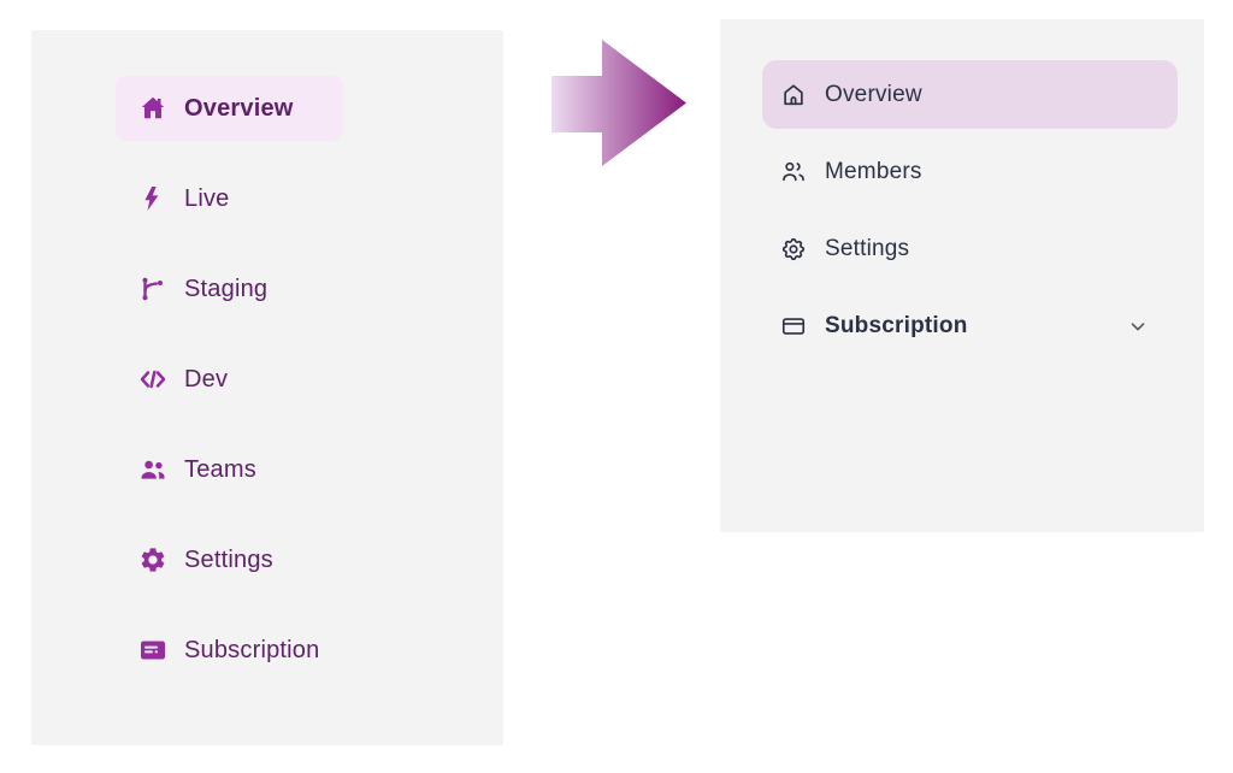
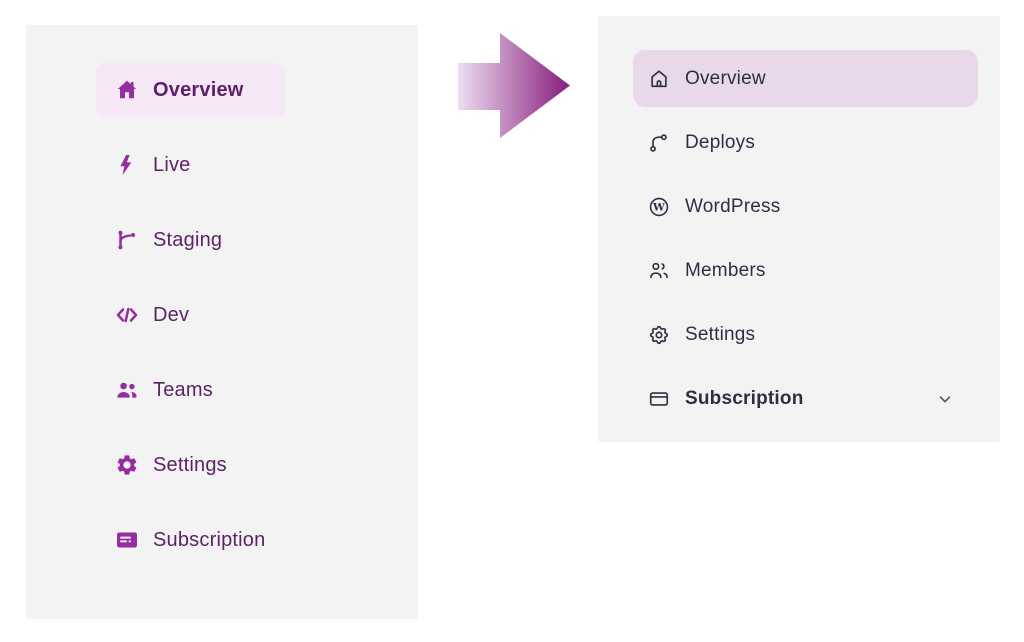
  Overview
  Live
  Staging
  Dev
  Teams
  Settings
  Subscription
  Overview
+ Deploys
+ W
+ WordPress
  Members
  Settings
  Subscription
